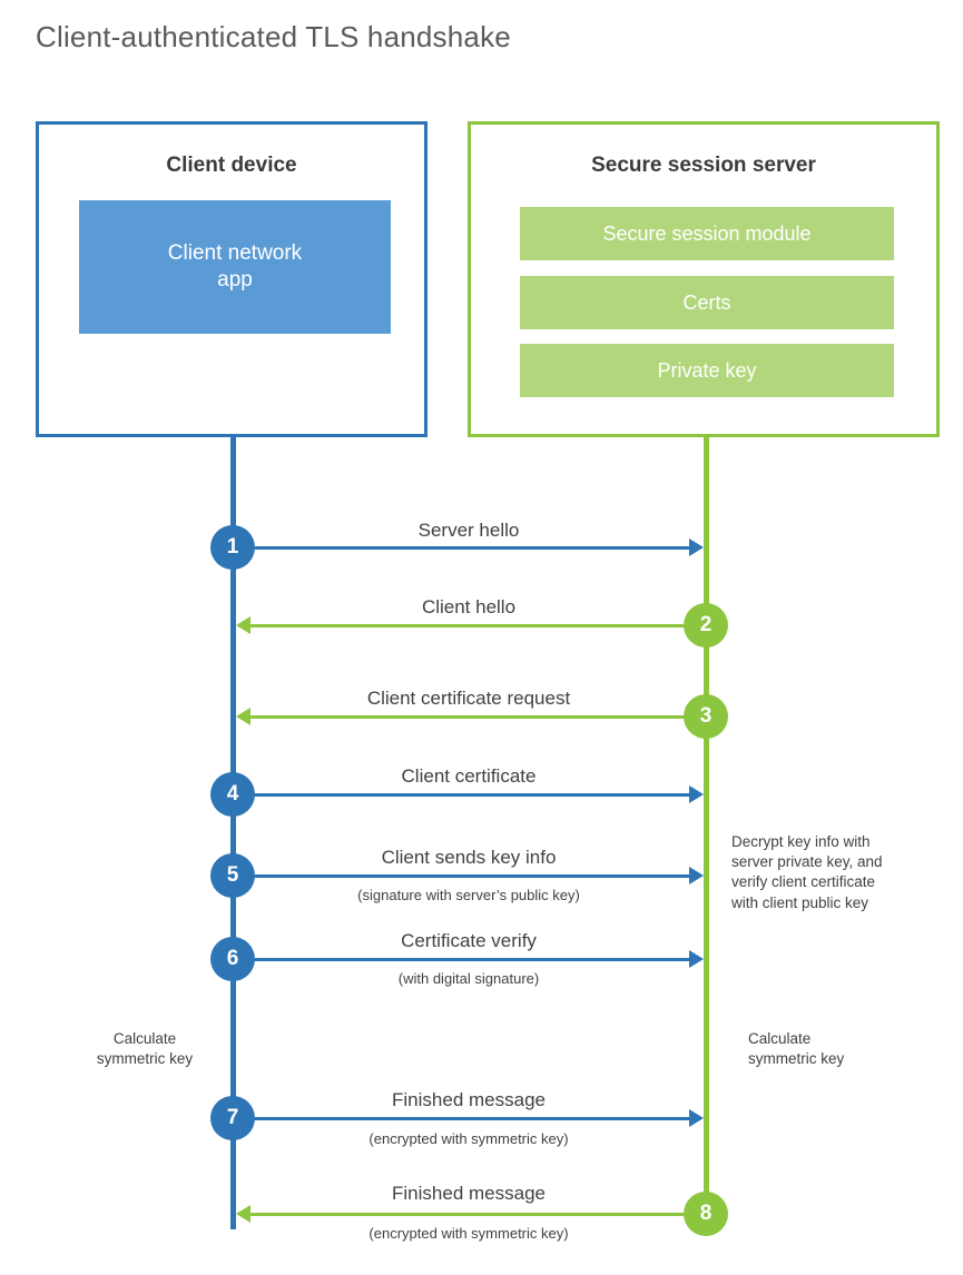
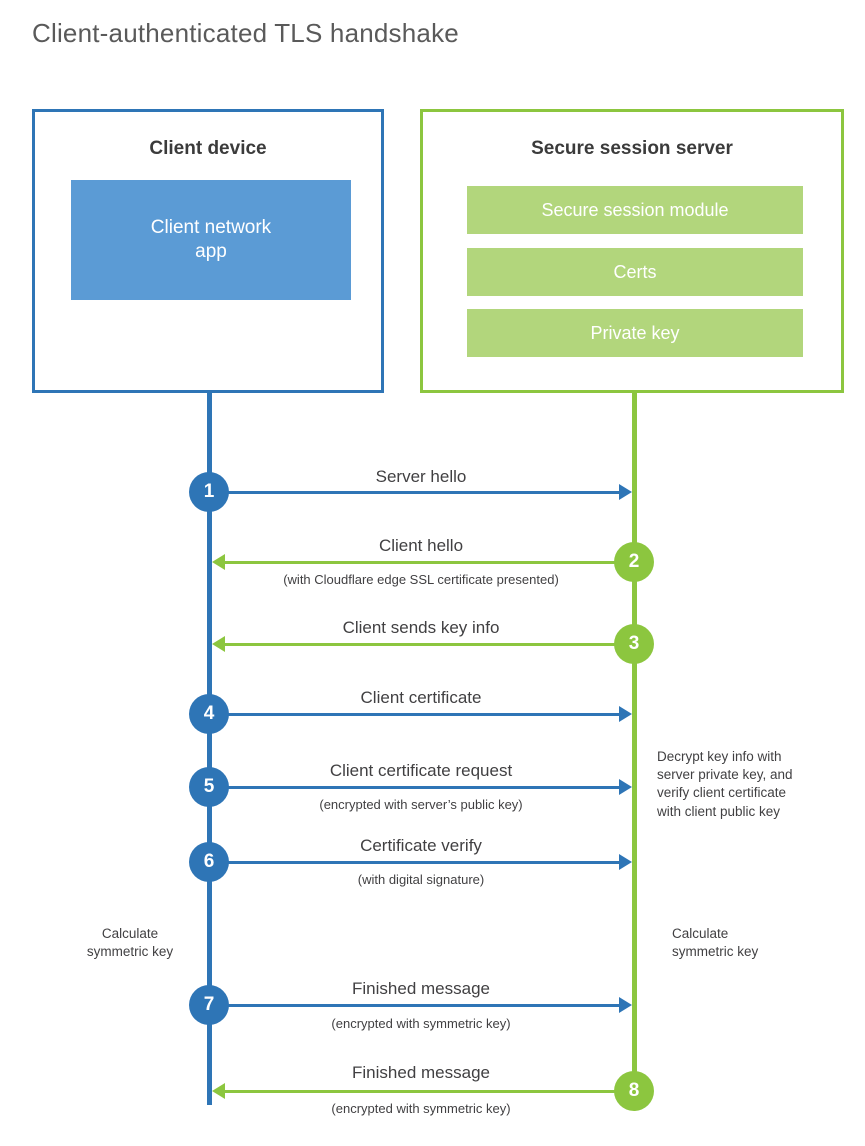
  Client-authenticated TLS handshake
  Client device
  Client network
  app
  Secure session server
  Secure session module
  Certs
  Private key
  Server hello
  1
  Client hello
+ (with Cloudflare edge SSL certificate presented)
  2
- Client certificate request
+ Client sends key info
  3
  Client certificate
  4
- Client sends key info
+ Client certificate request
- (signature with server’s public key)
+ (encrypted with server’s public key)
  5
  Decrypt key info with
  server private key, and
  verify client certificate
  with client public key
  Certificate verify
  (with digital signature)
  6
  Calculate
  symmetric key
  Calculate
  symmetric key
  Finished message
  (encrypted with symmetric key)
  7
  Finished message
  (encrypted with symmetric key)
  8
